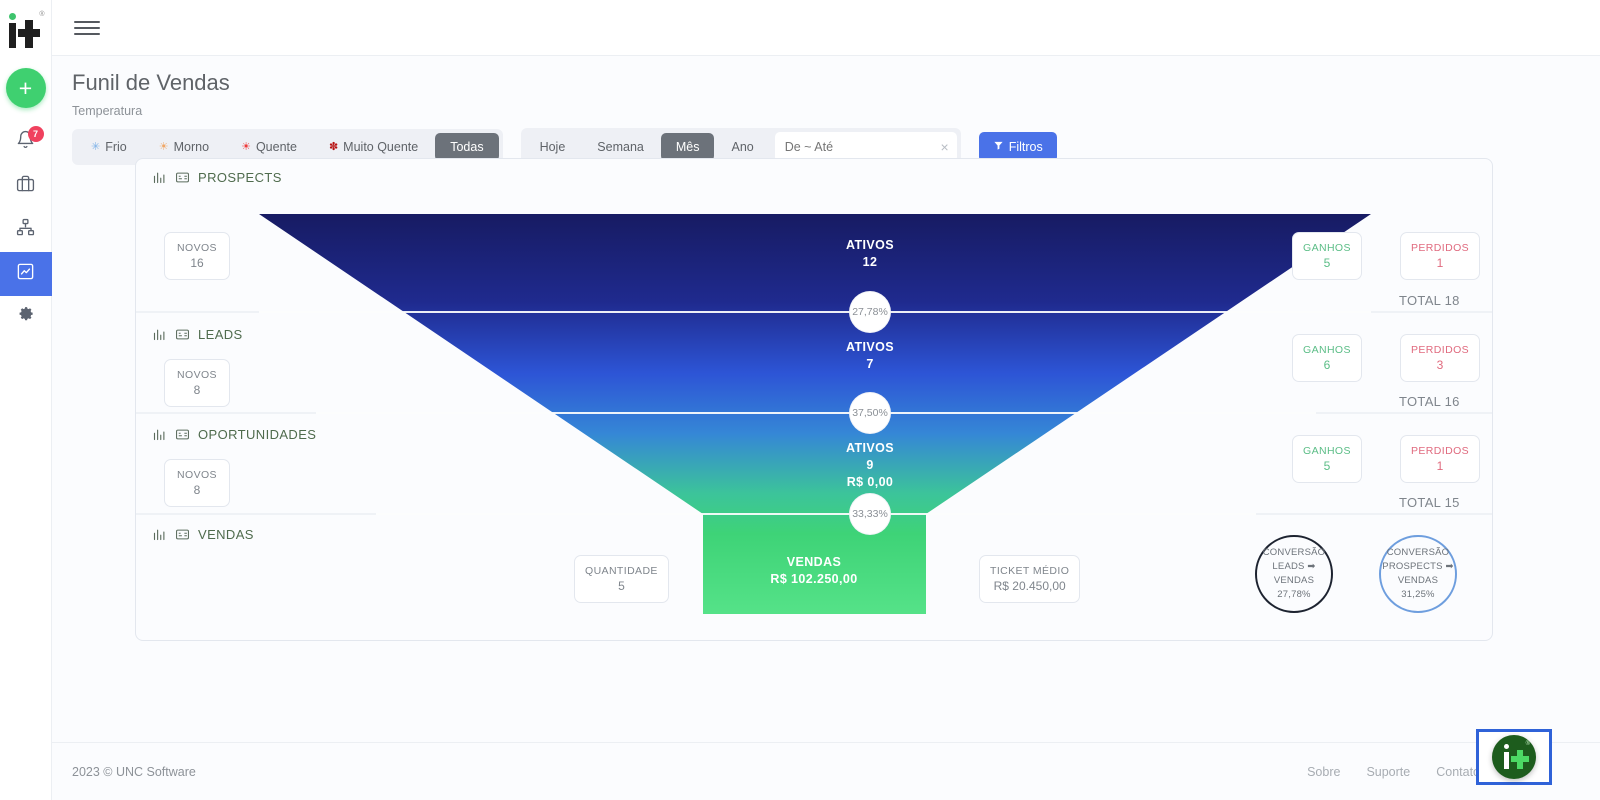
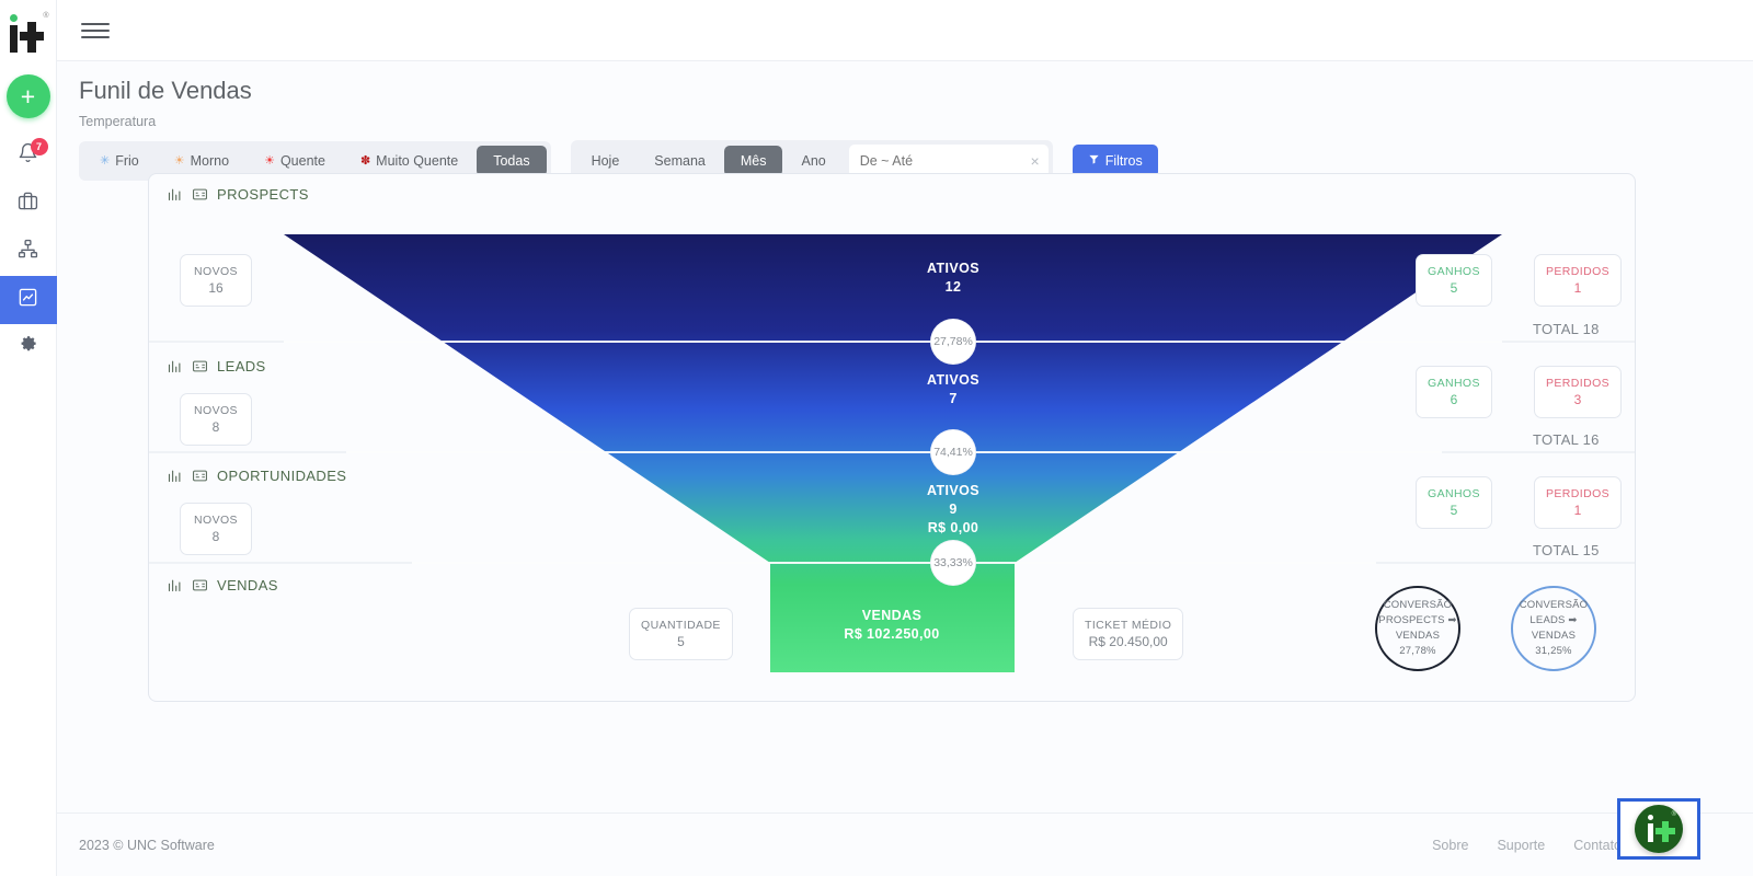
  +
  7
  Funil de Vendas
  Temperatura
  ✳
  Frio
  ☀
  Morno
  ☀
  Quente
  ✽
  Muito Quente
  Todas
  Hoje
  Semana
  Mês
  Ano
  De ~ Até
  ×
  Filtros
  PROSPECTS
  NOVOS
  16
  ATIVOS
  12
  GANHOS
  5
  PERDIDOS
  1
  TOTAL 18
  27,78%
  LEADS
  NOVOS
  8
  ATIVOS
  7
  GANHOS
  6
  PERDIDOS
  3
  TOTAL 16
- 37,50%
+ 74,41%
  OPORTUNIDADES
  NOVOS
  8
  ATIVOS
  9
  R$ 0,00
  GANHOS
  5
  PERDIDOS
  1
  TOTAL 15
  33,33%
  VENDAS
  QUANTIDADE
  5
  VENDAS
  R$ 102.250,00
  TICKET MÉDIO
  R$ 20.450,00
  CONVERSÃO
- LEADS ➡
+ PROSPECTS ➡
  VENDAS
  27,78%
  CONVERSÃO
- PROSPECTS ➡
+ LEADS ➡
  VENDAS
  31,25%
  2023 © UNC Software
  Sobre
  Suporte
  Contat
